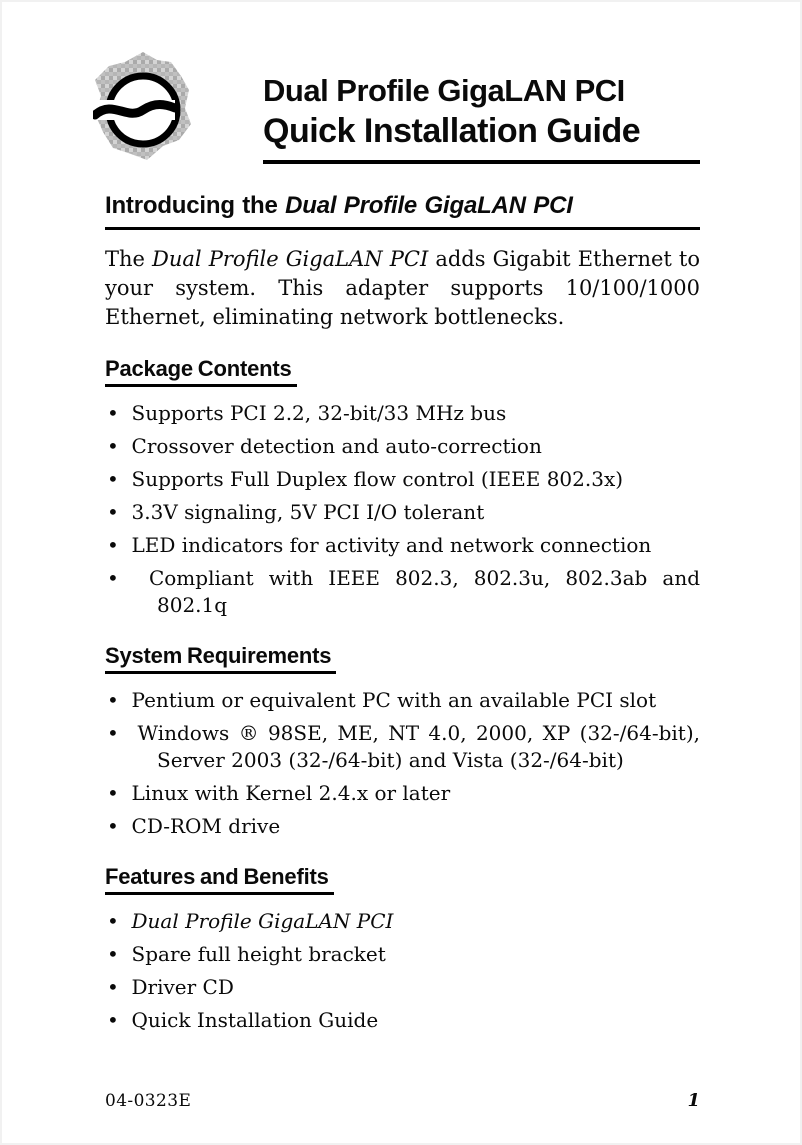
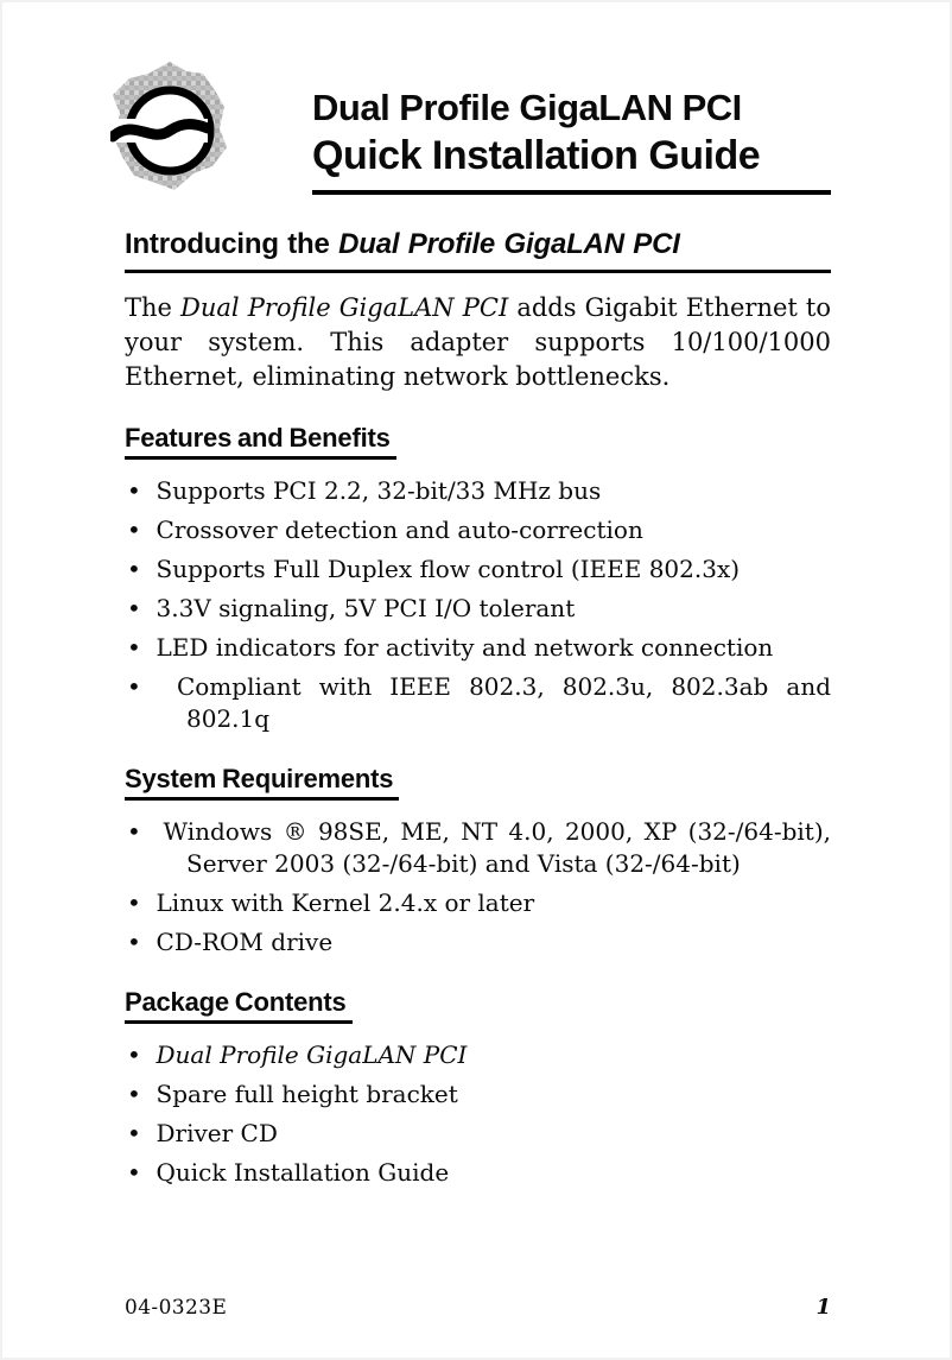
  Dual Profile GigaLAN PCI
  Quick Installation Guide
  Introducing the Dual Profile GigaLAN PCI
  The Dual Profile GigaLAN PCI adds Gigabit Ethernet to your system. This adapter supports 10/100/1000 Ethernet, eliminating network bottlenecks.
- Package Contents
+ Features and Benefits
  • Supports PCI 2.2, 32-bit/33 MHz bus
  • Crossover detection and auto-correction
  • Supports Full Duplex flow control (IEEE 802.3x)
  • 3.3V signaling, 5V PCI I/O tolerant
  • LED indicators for activity and network connection
  • Compliant with IEEE 802.3, 802.3u, 802.3ab and 802.1q
  System Requirements
- • Pentium or equivalent PC with an available PCI slot
  • Windows ® 98SE, ME, NT 4.0, 2000, XP (32-/64-bit), Server 2003 (32-/64-bit) and Vista (32-/64-bit)
  • Linux with Kernel 2.4.x or later
  • CD-ROM drive
- Features and Benefits
+ Package Contents
  • Dual Profile GigaLAN PCI
  • Spare full height bracket
  • Driver CD
  • Quick Installation Guide
  04-0323E
  1
